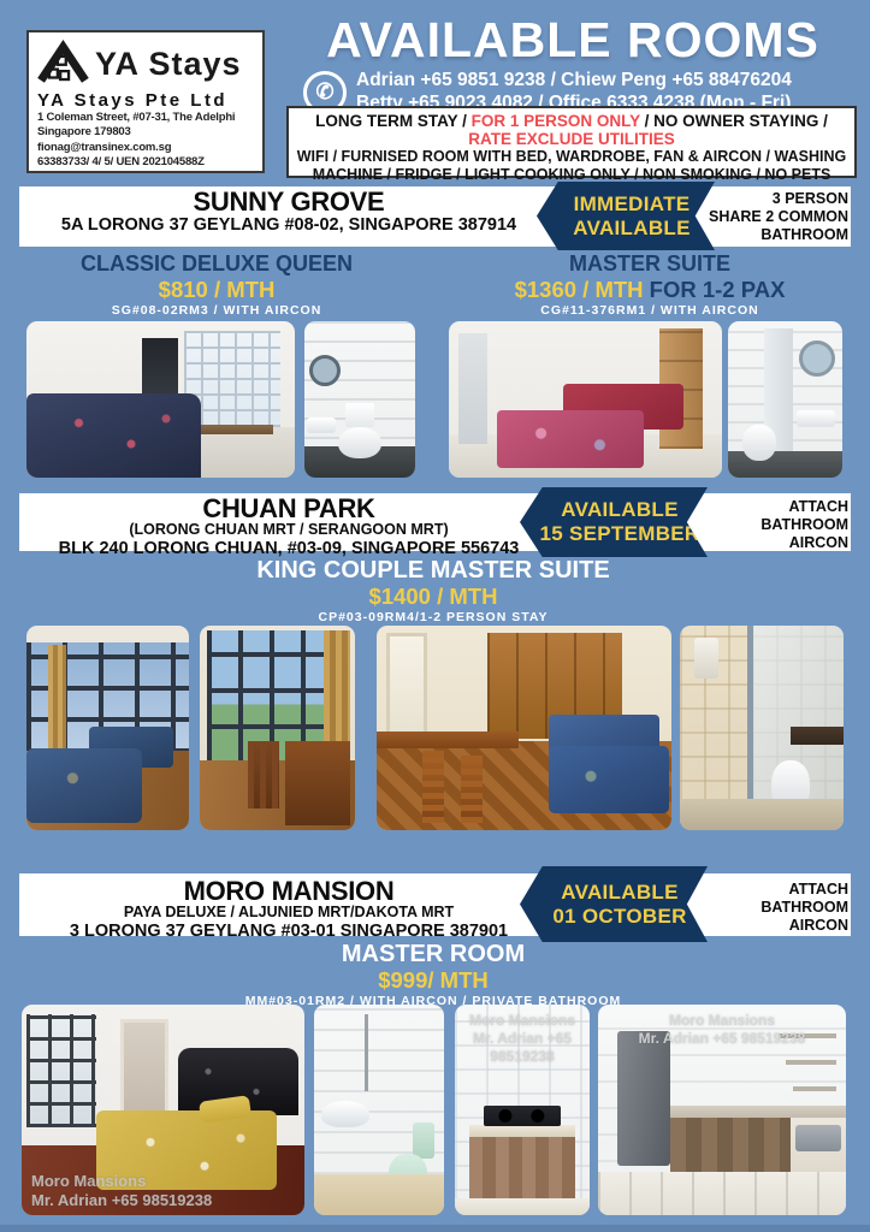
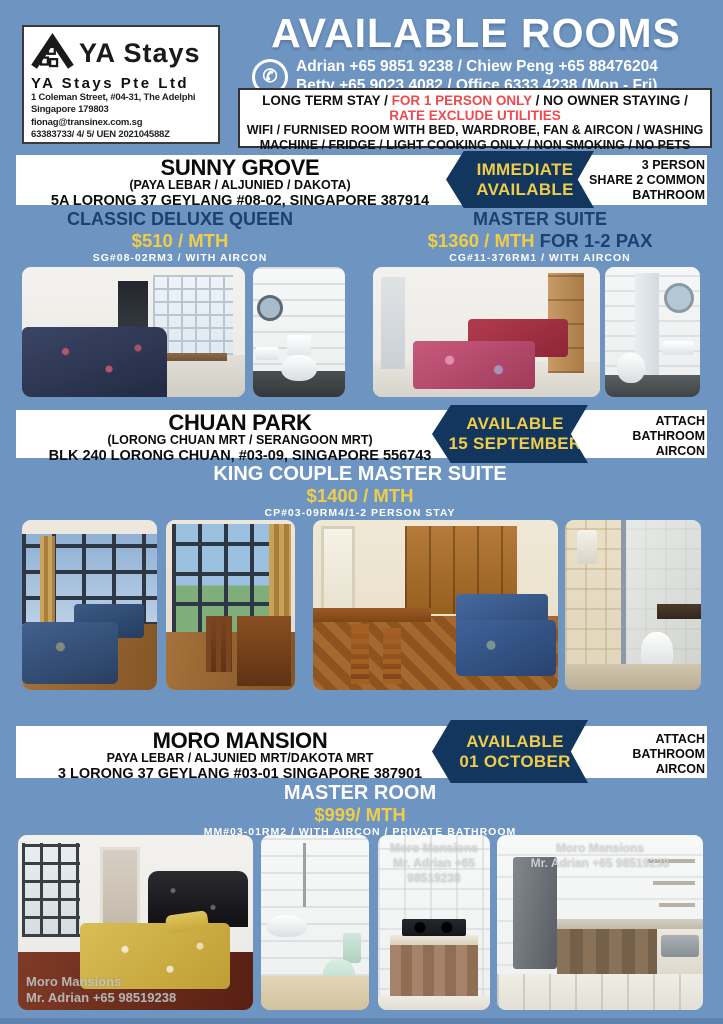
  YA Stays
  YA Stays Pte Ltd
- 1 Coleman Street, #07-31, The Adelphi
+ 1 Coleman Street, #04-31, The Adelphi
  Singapore 179803
  fionag@transinex.com.sg
  63383733/ 4/ 5/ UEN 202104588Z
  AVAILABLE ROOMS
  ✆
  Adrian +65 9851 9238 / Chiew Peng +65 88476204
  Betty +65 9023 4082 / Office 6333 4238 (Mon - Fri)
  LONG TERM STAY / FOR 1 PERSON ONLY / NO OWNER STAYING /
  RATE EXCLUDE UTILITIES
  WIFI / FURNISED ROOM WITH BED, WARDROBE, FAN & AIRCON / WASHING
  MACHINE / FRIDGE / LIGHT COOKING ONLY / NON SMOKING / NO PETS
  SUNNY GROVE
+ (PAYA LEBAR / ALJUNIED / DAKOTA)
  5A LORONG 37 GEYLANG #08-02, SINGAPORE 387914
  IMMEDIATE
  AVAILABLE
  3 PERSON
  SHARE 2 COMMON
  BATHROOM
  CLASSIC DELUXE QUEEN
- $810 / MTH
+ $510 / MTH
  SG#08-02RM3 / WITH AIRCON
  MASTER SUITE
  $1360 / MTH FOR 1-2 PAX
  CG#11-376RM1 / WITH AIRCON
  CHUAN PARK
  (LORONG CHUAN MRT / SERANGOON MRT)
  BLK 240 LORONG CHUAN, #03-09, SINGAPORE 556743
  AVAILABLE
  15 SEPTEMBER
  ATTACH
  BATHROOM
  AIRCON
  KING COUPLE MASTER SUITE
  $1400 / MTH
  CP#03-09RM4/1-2 PERSON STAY
  MORO MANSION
- PAYA DELUXE / ALJUNIED MRT/DAKOTA MRT
+ PAYA LEBAR / ALJUNIED MRT/DAKOTA MRT
  3 LORONG 37 GEYLANG #03-01 SINGAPORE 387901
  AVAILABLE
  01 OCTOBER
  ATTACH
  BATHROOM
  AIRCON
  MASTER ROOM
  $999/ MTH
  MM#03-01RM2 / WITH AIRCON / PRIVATE BATHROOM
  Moro Mansions
  Mr. Adrian +65 98519238
  Moro Mansions
  Mr. Adrian +65 98519238
  Moro Mansions
  Mr. Adrian +65 98519238
